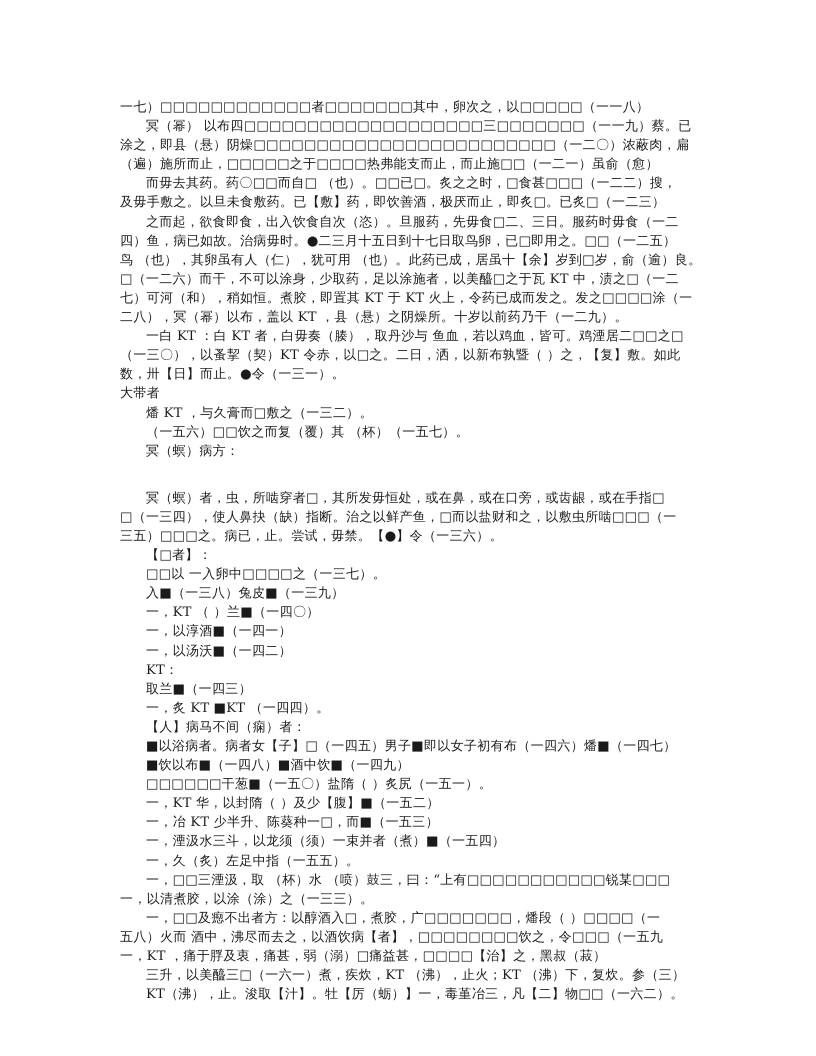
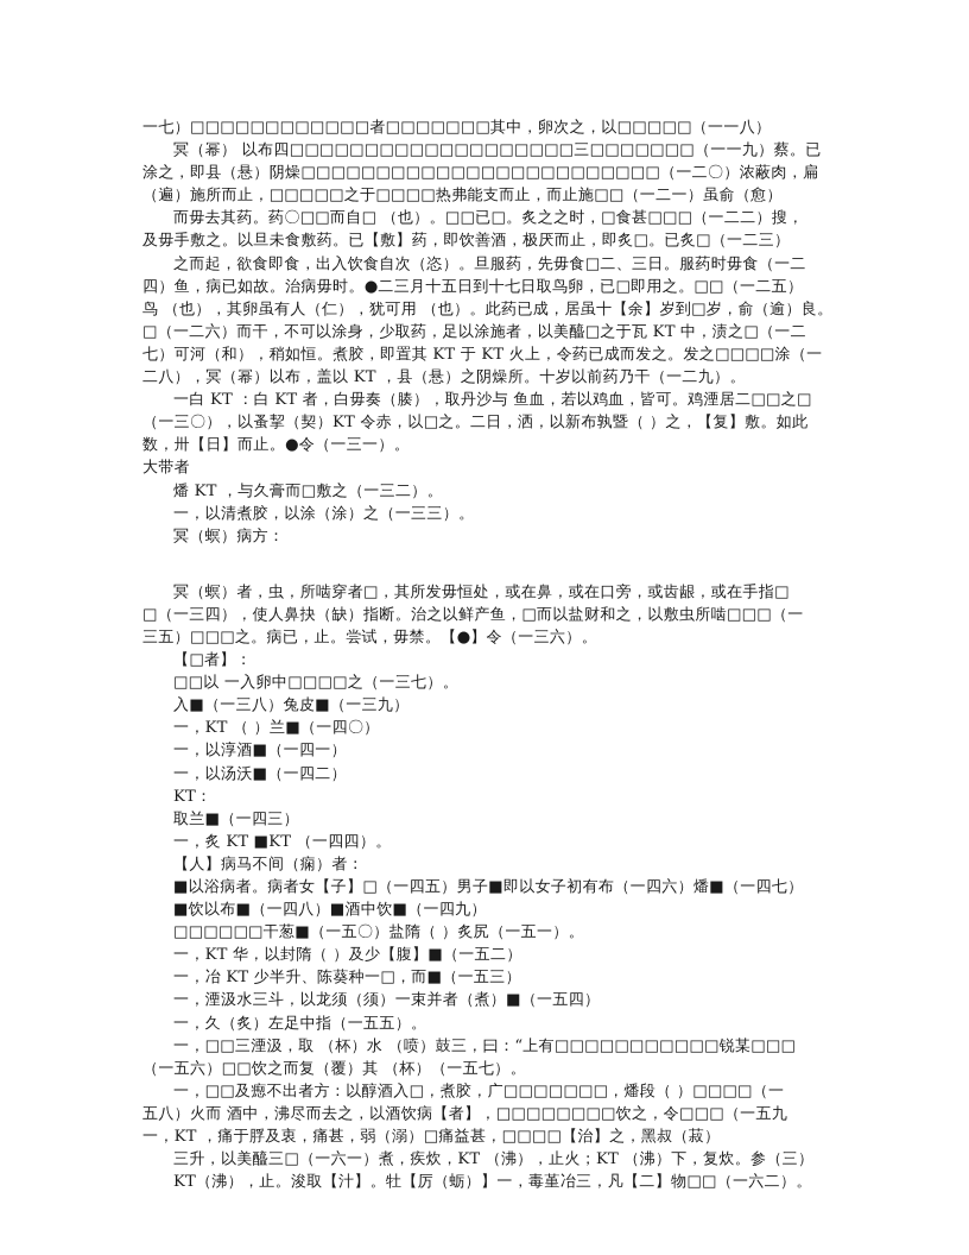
  一七）□□□□□□□□□□□□者□□□□□□□其中，卵次之，以□□□□□（一一八）
  冥（幂） 以布四□□□□□□□□□□□□□□□□□□□三□□□□□□□（一一九）蔡。已
  涂之，即县（悬）阴燥□□□□□□□□□□□□□□□□□□□□□□□□（一二〇）浓蔽肉，扁
  （遍）施所而止，□□□□□之于□□□□热弗能支而止，而止施□□（一二一）虽俞（愈）
  而毋去其药。药〇□□而自□ （也）。□□已□。炙之之时，□食甚□□□（一二二）搜，
  及毋手敷之。以旦未食敷药。已【敷】药，即饮善酒，极厌而止，即炙□。已炙□（一二三）
  之而起，欲食即食，出入饮食自次（恣）。旦服药，先毋食□二、三日。服药时毋食（一二
  四）鱼，病已如故。治病毋时。●二三月十五日到十七日取鸟卵，已□即用之。□□（一二五）
  鸟 （也），其卵虽有人（仁），犹可用 （也）。此药已成，居虽十【余】岁到□岁，俞（逾）良。
  □（一二六）而干，不可以涂身，少取药，足以涂施者，以美醯□之于瓦 KT 中，渍之□（一二
  七）可河（和），稍如恒。煮胶，即置其 KT 于 KT 火上，令药已成而发之。发之□□□□涂（一
  二八），冥（幂）以布，盖以 KT ，县（悬）之阴燥所。十岁以前药乃干（一二九）。
  一白 KT ：白 KT 者，白毋奏（腠），取丹沙与 鱼血，若以鸡血，皆可。鸡湮居二□□之□
  （一三〇），以蚤挈（契）KT 令赤，以□之。二日，洒，以新布孰暨（ ）之，【复】敷。如此
  数，卅【日】而止。●令（一三一）。
  大带者
  燔 KT ，与久膏而□敷之（一三二）。
- （一五六）□□饮之而复（覆）其 （杯）（一五七）。
+ 一，以清煮胶，以涂（涂）之（一三三）。
  冥（螟）病方：
  冥（螟）者，虫，所啮穿者□，其所发毋恒处，或在鼻，或在口旁，或齿龈，或在手指□
  □（一三四），使人鼻抉（缺）指断。治之以鲜产鱼，□而以盐财和之，以敷虫所啮□□□（一
  三五）□□□之。病已，止。尝试，毋禁。【●】令（一三六）。
  【□者】：
  □□以 一入卵中□□□□之（一三七）。
  入■（一三八）兔皮■（一三九）
  一，KT （ ）兰■（一四〇）
  一，以淳酒■（一四一）
  一，以汤沃■（一四二）
  KT：
  取兰■（一四三）
  一，炙 KT ■KT （一四四）。
  【人】病马不间（痫）者：
  ■以浴病者。病者女【子】□（一四五）男子■即以女子初有布（一四六）燔■（一四七）
  ■饮以布■（一四八）■酒中饮■（一四九）
  □□□□□□干葱■（一五〇）盐隋（ ）炙尻（一五一）。
  一，KT 华，以封隋（ ）及少【腹】■（一五二）
  一，冶 KT 少半升、陈葵种一□，而■（一五三）
  一，湮汲水三斗，以龙须（须）一束并者（煮）■（一五四）
  一，久（炙）左足中指（一五五）。
  一，□□三湮汲，取 （杯）水 （喷）鼓三，曰：“上有□□□□□□□□□□□锐某□□□
- 一，以清煮胶，以涂（涂）之（一三三）。
+ （一五六）□□饮之而复（覆）其 （杯）（一五七）。
  一，□□及瘛不出者方：以醇酒入□，煮胶，广□□□□□□□，燔段（ ）□□□□（一
  五八）火而 酒中，沸尽而去之，以酒饮病【者】，□□□□□□□□饮之，令□□□（一五九
  一，KT ，痛于脬及衷，痛甚，弱（溺）□痛益甚，□□□□【治】之，黑叔（菽）
  三升，以美醯三□（一六一）煮，疾炊，KT （沸），止火；KT （沸）下，复炊。参（三）
  KT（沸），止。浚取【汁】。牡【厉（蛎）】一，毒堇冶三，凡【二】物□□（一六二）。
